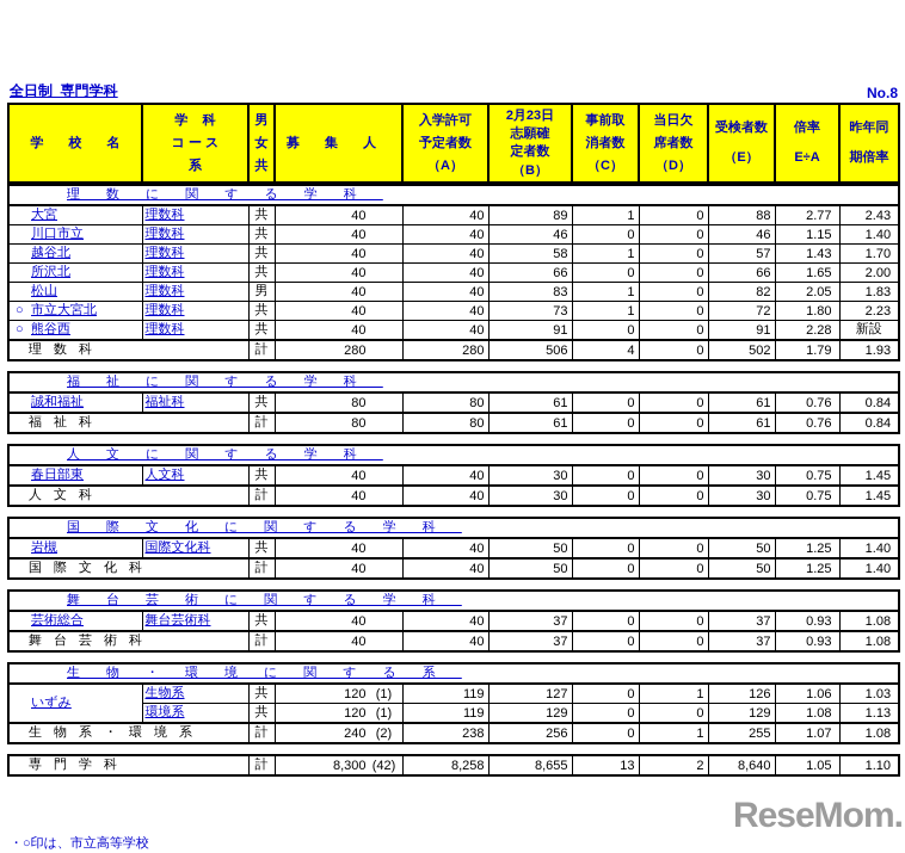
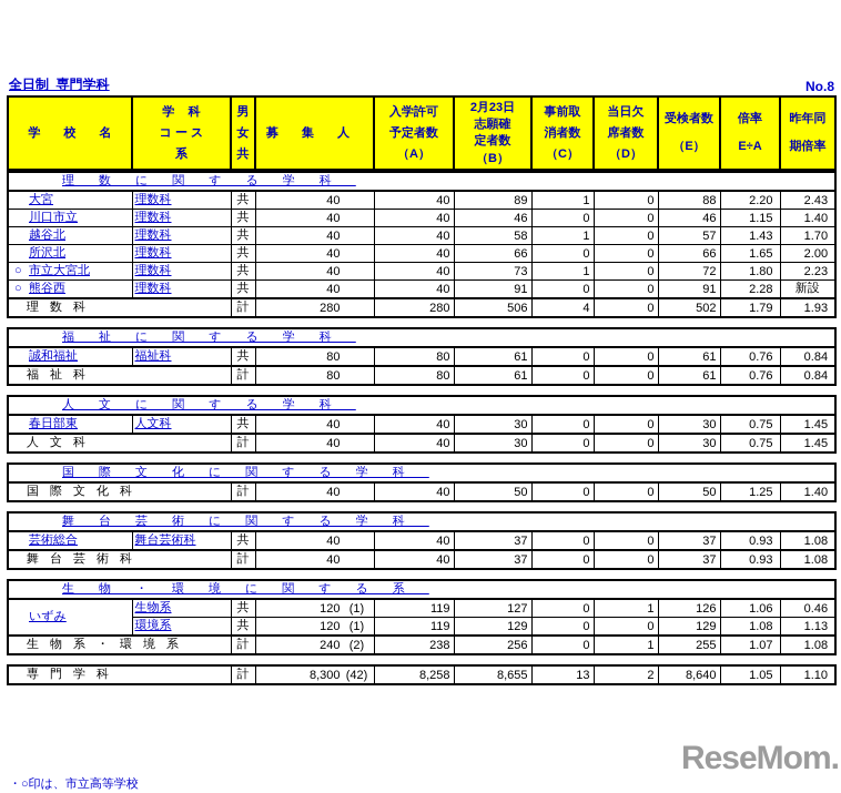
  全日制 専門学科
  No.8
  学 校 名	学 科コ ー ス系	男女共	募 集 人	入学許可予定者数（A）	2月23日志願確定者数（B）	事前取消者数（C）	当日欠席者数（D）	受検者数（E）	倍率E÷A	昨年同期倍率
  理数に関する学科
- 大宮	理数科	共	40	40	89	1	0	88	2.77	2.43
+ 大宮	理数科	共	40	40	89	1	0	88	2.20	2.43
  川口市立	理数科	共	40	40	46	0	0	46	1.15	1.40
  越谷北	理数科	共	40	40	58	1	0	57	1.43	1.70
  所沢北	理数科	共	40	40	66	0	0	66	1.65	2.00
- 松山	理数科	男	40	40	83	1	0	82	2.05	1.83
  ○ 市立大宮北	理数科	共	40	40	73	1	0	72	1.80	2.23
  ○ 熊谷西	理数科	共	40	40	91	0	0	91	2.28	新設
  理数科	計	280	280	506	4	0	502	1.79	1.93
  福祉に関する学科
  誠和福祉	福祉科	共	80	80	61	0	0	61	0.76	0.84
  福祉科	計	80	80	61	0	0	61	0.76	0.84
  人文に関する学科
  春日部東	人文科	共	40	40	30	0	0	30	0.75	1.45
  人文科	計	40	40	30	0	0	30	0.75	1.45
  国際文化に関する学科
- 岩槻	国際文化科	共	40	40	50	0	0	50	1.25	1.40
  国際文化科	計	40	40	50	0	0	50	1.25	1.40
  舞台芸術に関する学科
  芸術総合	舞台芸術科	共	40	40	37	0	0	37	0.93	1.08
  舞台芸術科	計	40	40	37	0	0	37	0.93	1.08
  生物・環境に関する系
- いずみ	生物系	共	120 (1)	119	127	0	1	126	1.06	1.03
+ いずみ	生物系	共	120 (1)	119	127	0	1	126	1.06	0.46
  環境系	共	120 (1)	119	129	0	0	129	1.08	1.13
  生物系・環境系	計	240 (2)	238	256	0	1	255	1.07	1.08
  専門学科	計	8,300 (42)	8,258	8,655	13	2	8,640	1.05	1.10
  ・○印は、市立高等学校
  ReseMom.
